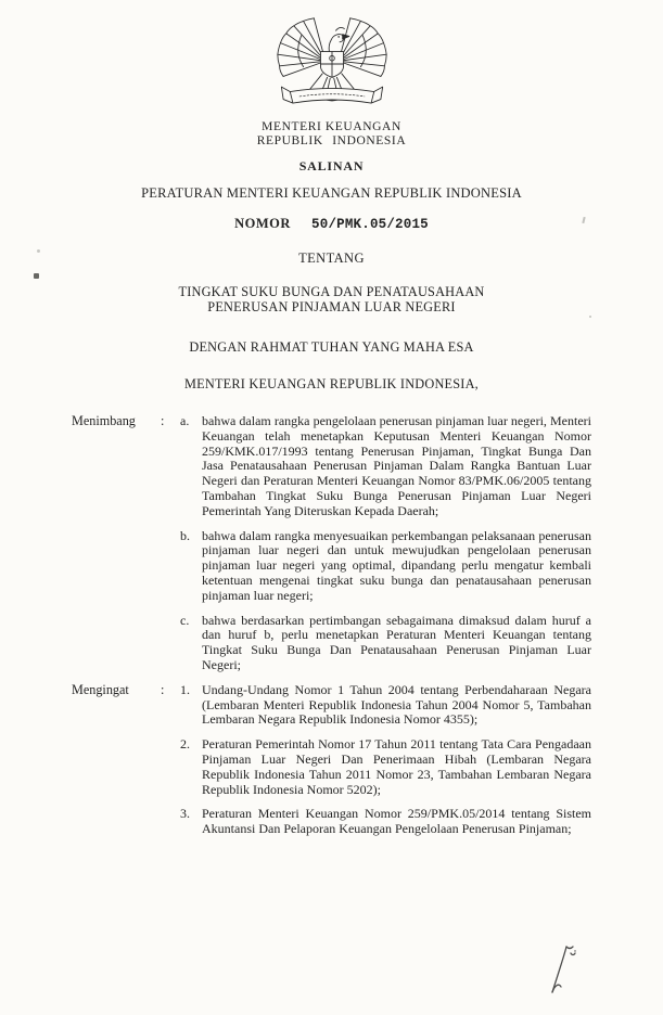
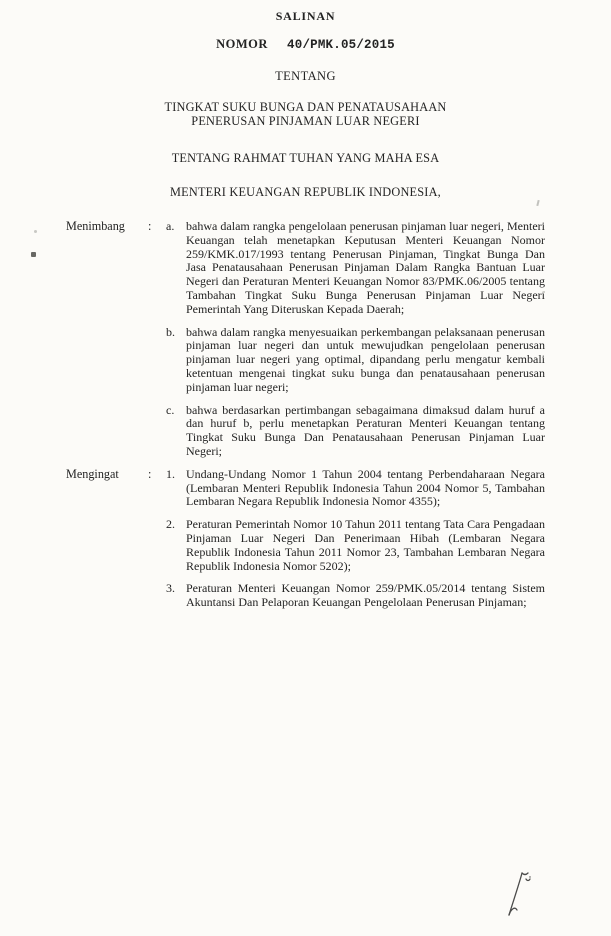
- MENTERI KEUANGAN
- REPUBLIK INDONESIA
  SALINAN
- PERATURAN MENTERI KEUANGAN REPUBLIK INDONESIA
- NOMOR 50/PMK.05/2015
+ NOMOR 40/PMK.05/2015
  TENTANG
  TINGKAT SUKU BUNGA DAN PENATAUSAHAAN
  PENERUSAN PINJAMAN LUAR NEGERI
- DENGAN RAHMAT TUHAN YANG MAHA ESA
+ TENTANG RAHMAT TUHAN YANG MAHA ESA
  MENTERI KEUANGAN REPUBLIK INDONESIA,
  Menimbang
  :
  a.
  bahwa dalam rangka pengelolaan penerusan pinjaman luar negeri, Menteri Keuangan telah menetapkan Keputusan Menteri Keuangan Nomor 259/KMK.017/1993 tentang Penerusan Pinjaman, Tingkat Bunga Dan Jasa Penatausahaan Penerusan Pinjaman Dalam Rangka Bantuan Luar Negeri dan Peraturan Menteri Keuangan Nomor 83/PMK.06/2005 tentang Tambahan Tingkat Suku Bunga Penerusan Pinjaman Luar Negeri Pemerintah Yang Diteruskan Kepada Daerah;
  b.
  bahwa dalam rangka menyesuaikan perkembangan pelaksanaan penerusan pinjaman luar negeri dan untuk mewujudkan pengelolaan penerusan pinjaman luar negeri yang optimal, dipandang perlu mengatur kembali ketentuan mengenai tingkat suku bunga dan penatausahaan penerusan pinjaman luar negeri;
  c.
  bahwa berdasarkan pertimbangan sebagaimana dimaksud dalam huruf a dan huruf b, perlu menetapkan Peraturan Menteri Keuangan tentang Tingkat Suku Bunga Dan Penatausahaan Penerusan Pinjaman Luar Negeri;
  Mengingat
  :
  1.
  Undang-Undang Nomor 1 Tahun 2004 tentang Perbendaharaan Negara (Lembaran Menteri Republik Indonesia Tahun 2004 Nomor 5, Tambahan Lembaran Negara Republik Indonesia Nomor 4355);
  2.
- Peraturan Pemerintah Nomor 17 Tahun 2011 tentang Tata Cara Pengadaan Pinjaman Luar Negeri Dan Penerimaan Hibah (Lembaran Negara Republik Indonesia Tahun 2011 Nomor 23, Tambahan Lembaran Negara Republik Indonesia Nomor 5202);
+ Peraturan Pemerintah Nomor 10 Tahun 2011 tentang Tata Cara Pengadaan Pinjaman Luar Negeri Dan Penerimaan Hibah (Lembaran Negara Republik Indonesia Tahun 2011 Nomor 23, Tambahan Lembaran Negara Republik Indonesia Nomor 5202);
  3.
  Peraturan Menteri Keuangan Nomor 259/PMK.05/2014 tentang Sistem Akuntansi Dan Pelaporan Keuangan Pengelolaan Penerusan Pinjaman;
